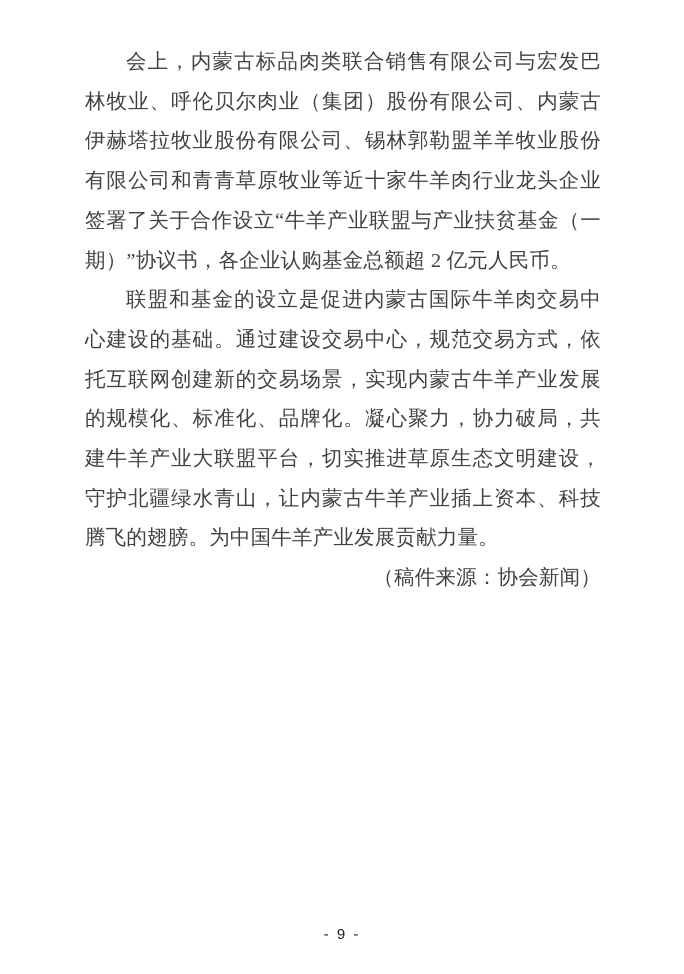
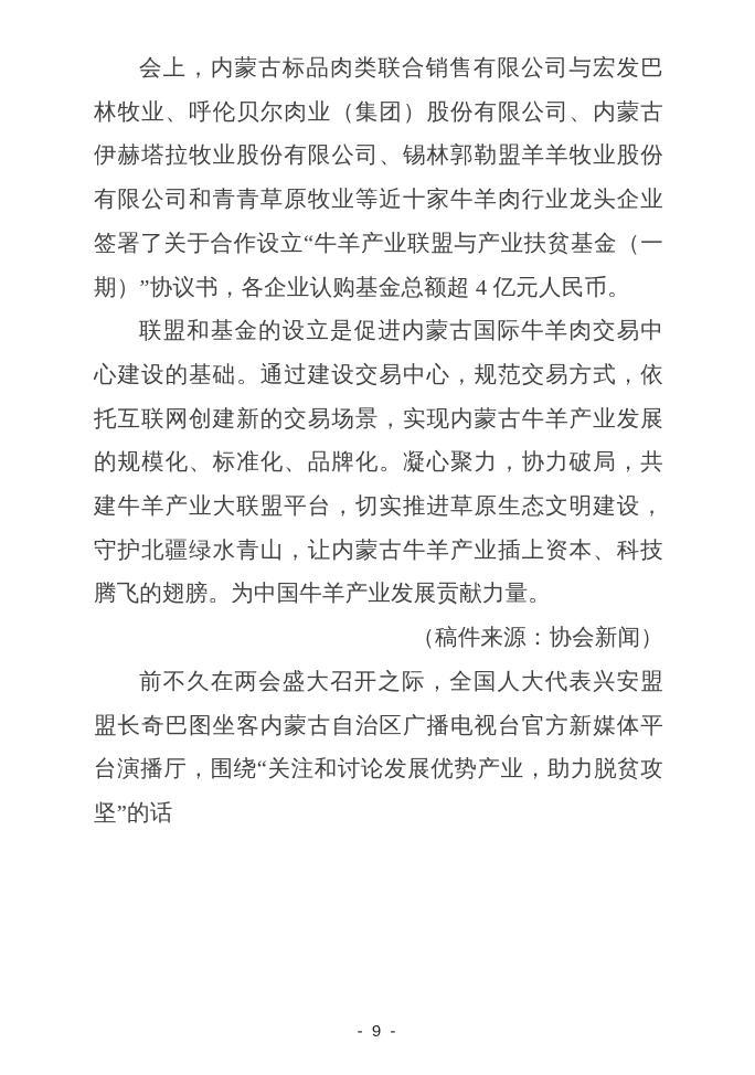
- 会上，内蒙古标品肉类联合销售有限公司与宏发巴林牧业、呼伦贝尔肉业（集团）股份有限公司、内蒙古伊赫塔拉牧业股份有限公司、锡林郭勒盟羊羊牧业股份有限公司和青青草原牧业等近十家牛羊肉行业龙头企业签署了关于合作设立“牛羊产业联盟与产业扶贫基金（一期）”协议书，各企业认购基金总额超 2 亿元人民币。
+ 会上，内蒙古标品肉类联合销售有限公司与宏发巴林牧业、呼伦贝尔肉业（集团）股份有限公司、内蒙古伊赫塔拉牧业股份有限公司、锡林郭勒盟羊羊牧业股份有限公司和青青草原牧业等近十家牛羊肉行业龙头企业签署了关于合作设立“牛羊产业联盟与产业扶贫基金（一期）”协议书，各企业认购基金总额超 4 亿元人民币。
  联盟和基金的设立是促进内蒙古国际牛羊肉交易中心建设的基础。通过建设交易中心，规范交易方式，依托互联网创建新的交易场景，实现内蒙古牛羊产业发展的规模化、标准化、品牌化。凝心聚力，协力破局，共建牛羊产业大联盟平台，切实推进草原生态文明建设，守护北疆绿水青山，让内蒙古牛羊产业插上资本、科技腾飞的翅膀。为中国牛羊产业发展贡献力量。
  （稿件来源：协会新闻）
+ 前不久在两会盛大召开之际，全国人大代表兴安盟盟长奇巴图坐客内蒙古自治区广播电视台官方新媒体平台演播厅，围绕“关注和讨论发展优势产业，助力脱贫攻坚”的话
  - 9 -
